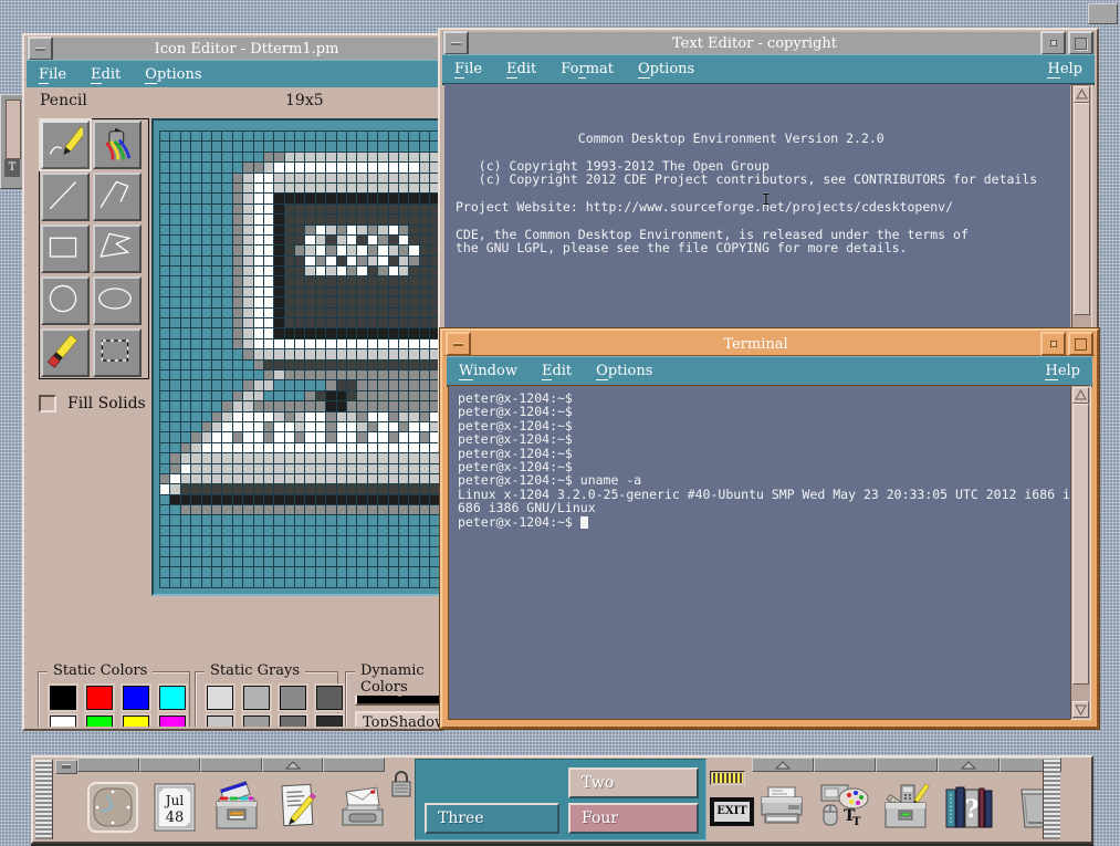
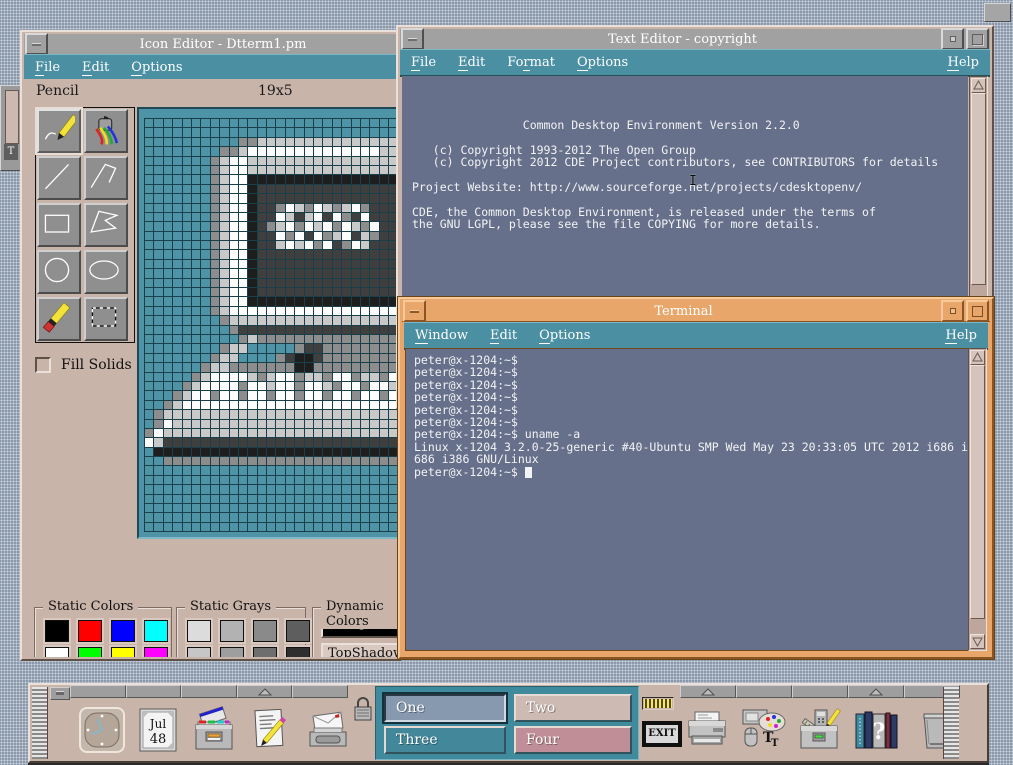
  T
  Icon Editor - Dtterm1.pm
  File
  Edit
  Options
  Pencil
  19x5
  Fill Solids
  Static Colors
  Static Grays
  Dynamic Colors
  TopShado
  Text Editor - copyright
  File
  Edit
  Format
  Options
  Help
  Common Desktop Environment Version 2.2.0
  (c) Copyright 1993-2012 The Open Group
  (c) Copyright 2012 CDE Project contributors, see CONTRIBUTORS for details
  Project Website: http://www.sourceforge.net/projects/cdesktopenv/
  CDE, the Common Desktop Environment, is released under the terms of
  the GNU LGPL, please see the file COPYING for more details.
  I
  Terminal
  Window
  Edit
  Options
  Help
  peter@x-1204:~$
  peter@x-1204:~$
  peter@x-1204:~$
  peter@x-1204:~$
  peter@x-1204:~$
  peter@x-1204:~$
  peter@x-1204:~$ uname -a
  Linux x-1204 3.2.0-25-generic #40-Ubuntu SMP Wed May 23 20:33:05 UTC 2012 i686 i
  686 i386 GNU/Linux
  peter@x-1204:~$
  Jul
  48
+ One
  Two
  Three
  Four
  EXIT
  T
  T
  ?
